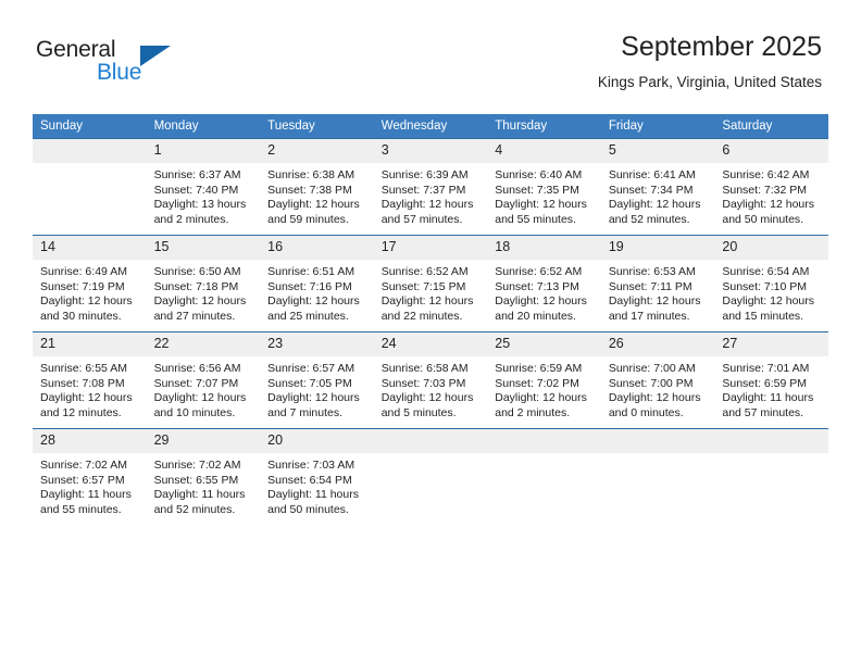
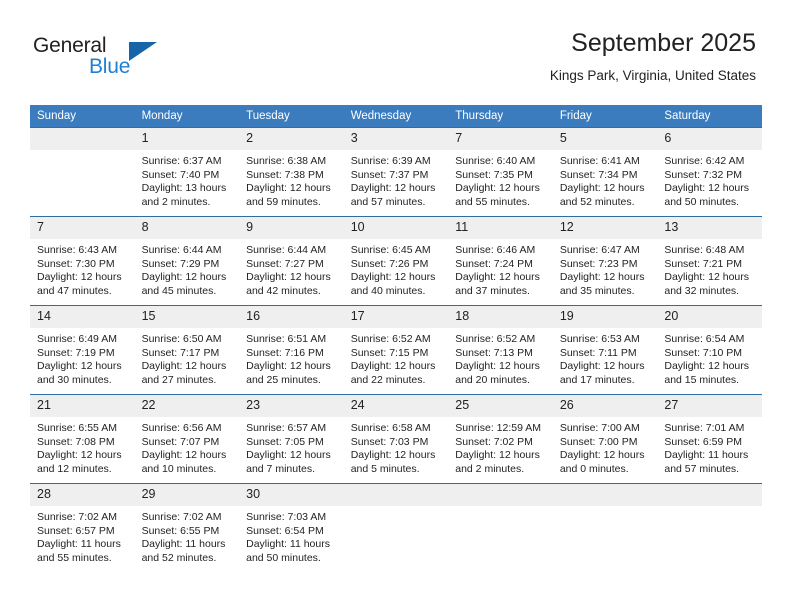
  General
  Blue
  September 2025
  Kings Park, Virginia, United States
  Sunday	Monday	Tuesday	Wednesday	Thursday	Friday	Saturday
- 	1Sunrise: 6:37 AMSunset: 7:40 PMDaylight: 13 hoursand 2 minutes.	2Sunrise: 6:38 AMSunset: 7:38 PMDaylight: 12 hoursand 59 minutes.	3Sunrise: 6:39 AMSunset: 7:37 PMDaylight: 12 hoursand 57 minutes.	4Sunrise: 6:40 AMSunset: 7:35 PMDaylight: 12 hoursand 55 minutes.	5Sunrise: 6:41 AMSunset: 7:34 PMDaylight: 12 hoursand 52 minutes.	6Sunrise: 6:42 AMSunset: 7:32 PMDaylight: 12 hoursand 50 minutes.
+ 	1Sunrise: 6:37 AMSunset: 7:40 PMDaylight: 13 hoursand 2 minutes.	2Sunrise: 6:38 AMSunset: 7:38 PMDaylight: 12 hoursand 59 minutes.	3Sunrise: 6:39 AMSunset: 7:37 PMDaylight: 12 hoursand 57 minutes.	7Sunrise: 6:40 AMSunset: 7:35 PMDaylight: 12 hoursand 55 minutes.	5Sunrise: 6:41 AMSunset: 7:34 PMDaylight: 12 hoursand 52 minutes.	6Sunrise: 6:42 AMSunset: 7:32 PMDaylight: 12 hoursand 50 minutes.
+ 7Sunrise: 6:43 AMSunset: 7:30 PMDaylight: 12 hoursand 47 minutes.	8Sunrise: 6:44 AMSunset: 7:29 PMDaylight: 12 hoursand 45 minutes.	9Sunrise: 6:44 AMSunset: 7:27 PMDaylight: 12 hoursand 42 minutes.	10Sunrise: 6:45 AMSunset: 7:26 PMDaylight: 12 hoursand 40 minutes.	11Sunrise: 6:46 AMSunset: 7:24 PMDaylight: 12 hoursand 37 minutes.	12Sunrise: 6:47 AMSunset: 7:23 PMDaylight: 12 hoursand 35 minutes.	13Sunrise: 6:48 AMSunset: 7:21 PMDaylight: 12 hoursand 32 minutes.
- 14Sunrise: 6:49 AMSunset: 7:19 PMDaylight: 12 hoursand 30 minutes.	15Sunrise: 6:50 AMSunset: 7:18 PMDaylight: 12 hoursand 27 minutes.	16Sunrise: 6:51 AMSunset: 7:16 PMDaylight: 12 hoursand 25 minutes.	17Sunrise: 6:52 AMSunset: 7:15 PMDaylight: 12 hoursand 22 minutes.	18Sunrise: 6:52 AMSunset: 7:13 PMDaylight: 12 hoursand 20 minutes.	19Sunrise: 6:53 AMSunset: 7:11 PMDaylight: 12 hoursand 17 minutes.	20Sunrise: 6:54 AMSunset: 7:10 PMDaylight: 12 hoursand 15 minutes.
+ 14Sunrise: 6:49 AMSunset: 7:19 PMDaylight: 12 hoursand 30 minutes.	15Sunrise: 6:50 AMSunset: 7:17 PMDaylight: 12 hoursand 27 minutes.	16Sunrise: 6:51 AMSunset: 7:16 PMDaylight: 12 hoursand 25 minutes.	17Sunrise: 6:52 AMSunset: 7:15 PMDaylight: 12 hoursand 22 minutes.	18Sunrise: 6:52 AMSunset: 7:13 PMDaylight: 12 hoursand 20 minutes.	19Sunrise: 6:53 AMSunset: 7:11 PMDaylight: 12 hoursand 17 minutes.	20Sunrise: 6:54 AMSunset: 7:10 PMDaylight: 12 hoursand 15 minutes.
- 21Sunrise: 6:55 AMSunset: 7:08 PMDaylight: 12 hoursand 12 minutes.	22Sunrise: 6:56 AMSunset: 7:07 PMDaylight: 12 hoursand 10 minutes.	23Sunrise: 6:57 AMSunset: 7:05 PMDaylight: 12 hoursand 7 minutes.	24Sunrise: 6:58 AMSunset: 7:03 PMDaylight: 12 hoursand 5 minutes.	25Sunrise: 6:59 AMSunset: 7:02 PMDaylight: 12 hoursand 2 minutes.	26Sunrise: 7:00 AMSunset: 7:00 PMDaylight: 12 hoursand 0 minutes.	27Sunrise: 7:01 AMSunset: 6:59 PMDaylight: 11 hoursand 57 minutes.
+ 21Sunrise: 6:55 AMSunset: 7:08 PMDaylight: 12 hoursand 12 minutes.	22Sunrise: 6:56 AMSunset: 7:07 PMDaylight: 12 hoursand 10 minutes.	23Sunrise: 6:57 AMSunset: 7:05 PMDaylight: 12 hoursand 7 minutes.	24Sunrise: 6:58 AMSunset: 7:03 PMDaylight: 12 hoursand 5 minutes.	25Sunrise: 12:59 AMSunset: 7:02 PMDaylight: 12 hoursand 2 minutes.	26Sunrise: 7:00 AMSunset: 7:00 PMDaylight: 12 hoursand 0 minutes.	27Sunrise: 7:01 AMSunset: 6:59 PMDaylight: 11 hoursand 57 minutes.
- 28Sunrise: 7:02 AMSunset: 6:57 PMDaylight: 11 hoursand 55 minutes.	29Sunrise: 7:02 AMSunset: 6:55 PMDaylight: 11 hoursand 52 minutes.	20Sunrise: 7:03 AMSunset: 6:54 PMDaylight: 11 hoursand 50 minutes.
+ 28Sunrise: 7:02 AMSunset: 6:57 PMDaylight: 11 hoursand 55 minutes.	29Sunrise: 7:02 AMSunset: 6:55 PMDaylight: 11 hoursand 52 minutes.	30Sunrise: 7:03 AMSunset: 6:54 PMDaylight: 11 hoursand 50 minutes.
